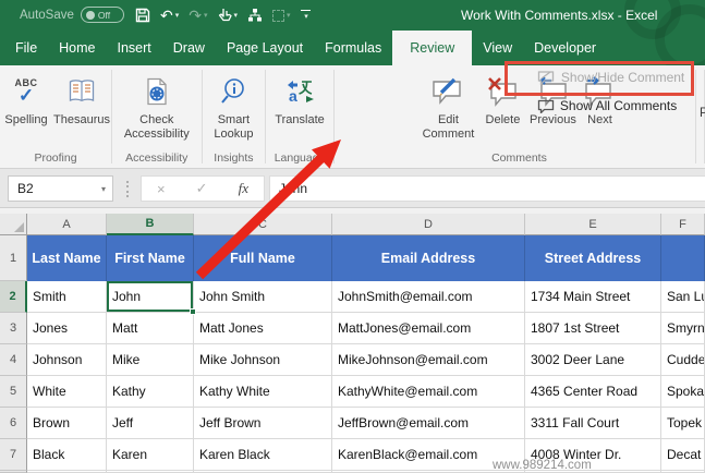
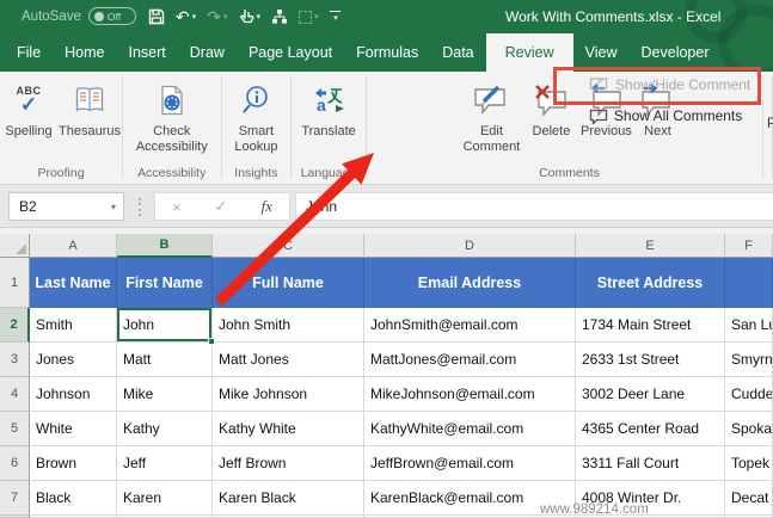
  AutoSave
  Off
  ↶
  ↷
  Work With Comments.xlsx - Excel
  File
  Home
  Insert
  Draw
  Page Layout
  Formulas
+ Data
  Review
  View
  Developer
  ABC
  ✓
  Spelling
  Thesaurus
  Proofing
  Check Accessibility
  Accessibility
  Smart Lookup
  Insights
  a
  Translate
  Langua
  Edit Comment
  Delete
  Previous
  Next
  Show/Hide Comment
  Show All Comments
  Comments
  P
  B2
  ▾
  ×
  ✓
  fx
  A
  B
  C
  D
  E
  F
  1
  Last Name
  First Name
  Full Name
  Email Address
  Street Address
  2
  Smith
  John
  John Smith
  JohnSmith@email.com
  1734 Main Street
  San L
  3
  Jones
  Matt
  Matt Jones
  MattJones@email.com
- 1807 1st Street
+ 2633 1st Street
  Smyrn
  4
  Johnson
  Mike
  Mike Johnson
  MikeJohnson@email.com
  3002 Deer Lane
  Cudde
  5
  White
  Kathy
  Kathy White
  KathyWhite@email.com
  4365 Center Road
  Spoka
  6
  Brown
  Jeff
  Jeff Brown
  JeffBrown@email.com
  3311 Fall Court
  Topek
  7
  Black
  Karen
  Karen Black
  KarenBlack@email.com
  4008 Winter Dr.
  Decat
  www.989214.com
